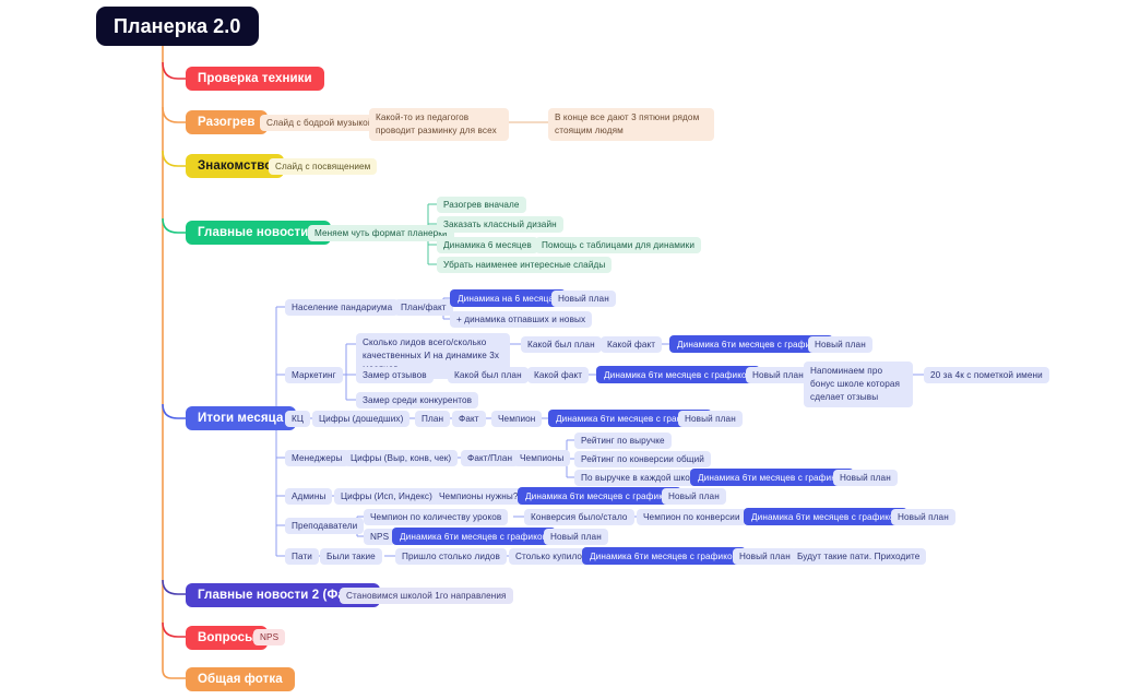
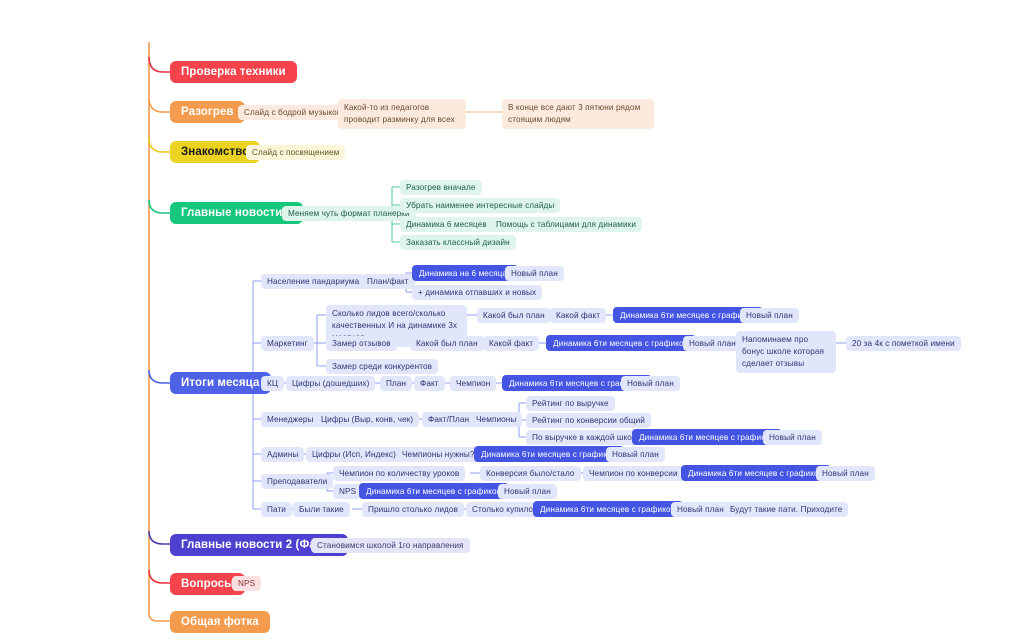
- Планерка 2.0
  Проверка техники
  Разогрев
  Слайд с бодрой музыко
  Какой-то из педагогов проводит разминку для всех
  В конце все дают 3 пятюни рядом стоящим людям
  Знакомств
  Слайд с посвящением
  Главные новости
  Меняем чуть формат планерки
  Разогрев вначале
- Заказать классный дизайн
+ Убрать наименее интересные слайды
  Динамика 6 месяцев
- Убрать наименее интересные слайды
+ Заказать классный дизайн
  Помощь с таблицами для динамики
  Итоги месяца
  Население пандариума
  План/факт
  Динамика на 6 месяц
  Новый план
  + динамика отпавших и новых
  Маркетинг
  Сколько лидов всего/сколько качественных И на динамике 3х
  Какой был план
  Какой факт
  Динамика 6ти месяцев с граф
  Новый план
  Замер отзывов
  Какой был план
  Какой факт
  Динамика 6ти месяцев с графико
  Новый план
  Напоминаем про бонус школе которая сделает отзывы
  20 за 4к с пометкой имени
  Замер среди конкурентов
  КЦ
  Цифры (дошедших)
  План
  Факт
  Чемпион
  Динамика 6ти месяцев с гра
  Новый план
  Менеджеры
  Цифры (Выр, конв, чек)
  Факт/План
  Чемпионы
  Рейтинг по выручке
  Рейтинг по конверсии общий
  По выручке в каждой шко
  Динамика 6ти месяцев с графи
  Новый план
  Админы
  Цифры (Исп, Индекс)
  Чемпионы нужны?
  Динамика 6ти месяцев с графи
  Новый план
  Преподаватели
  Чемпион по количеству уроков
  Конверсия было/стало
  Чемпион по конверсии
  Динамика 6ти месяцев с график
  Новый план
  NPS
  Динамика 6ти месяцев с графико
  Новый план
  Пати
  Были такие
  Пришло столько лидов
  Столько купило
  Динамика 6ти месяцев с графико
  Новый план
  Будут такие пати. Приходите
  Главные новости 2 (Ф
  Становимся школой 1го направления
  Вопросы
  NPS
  Общая фотка
